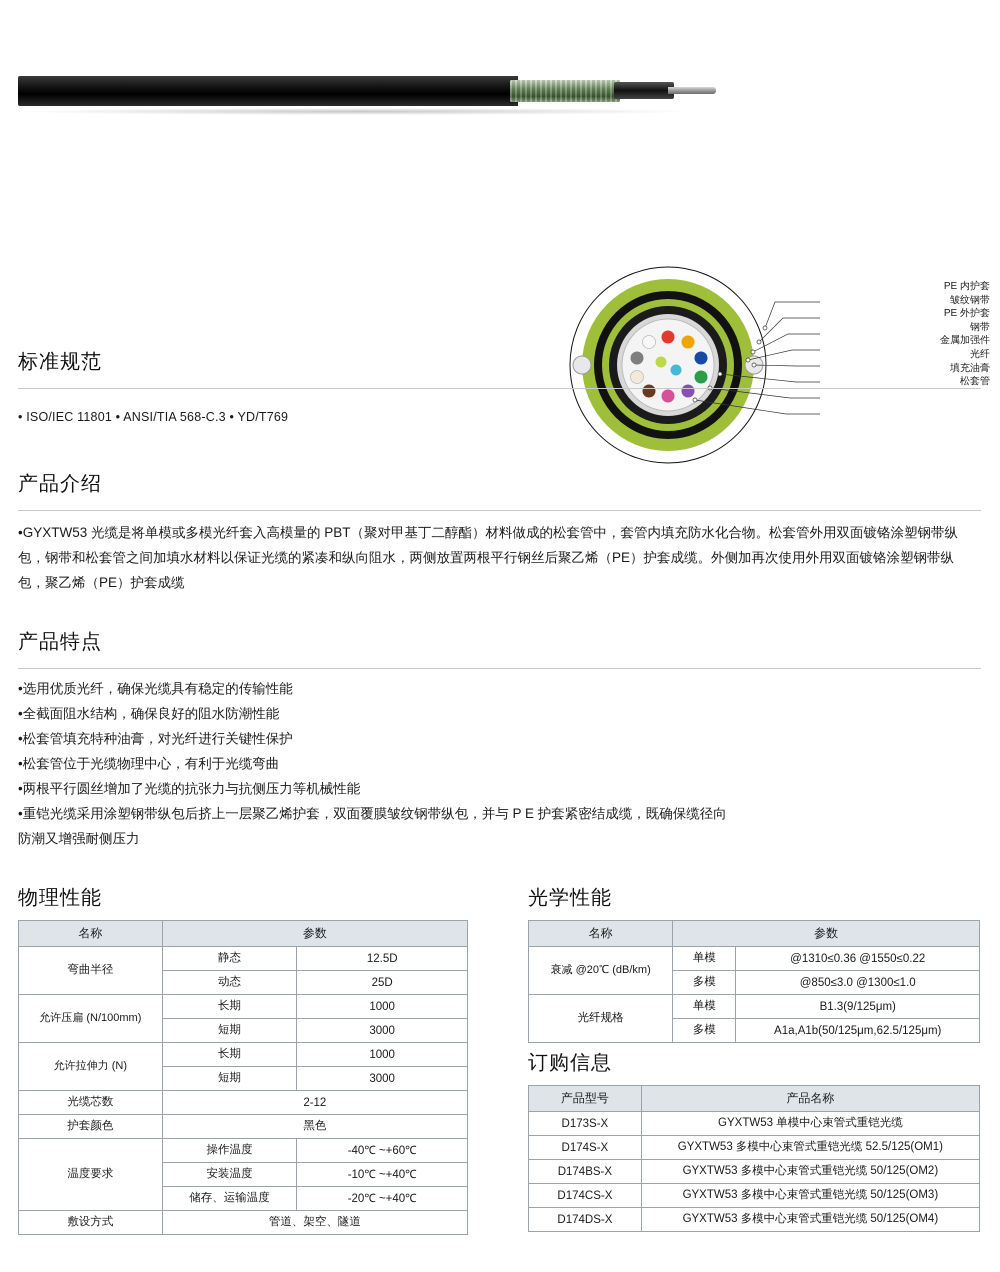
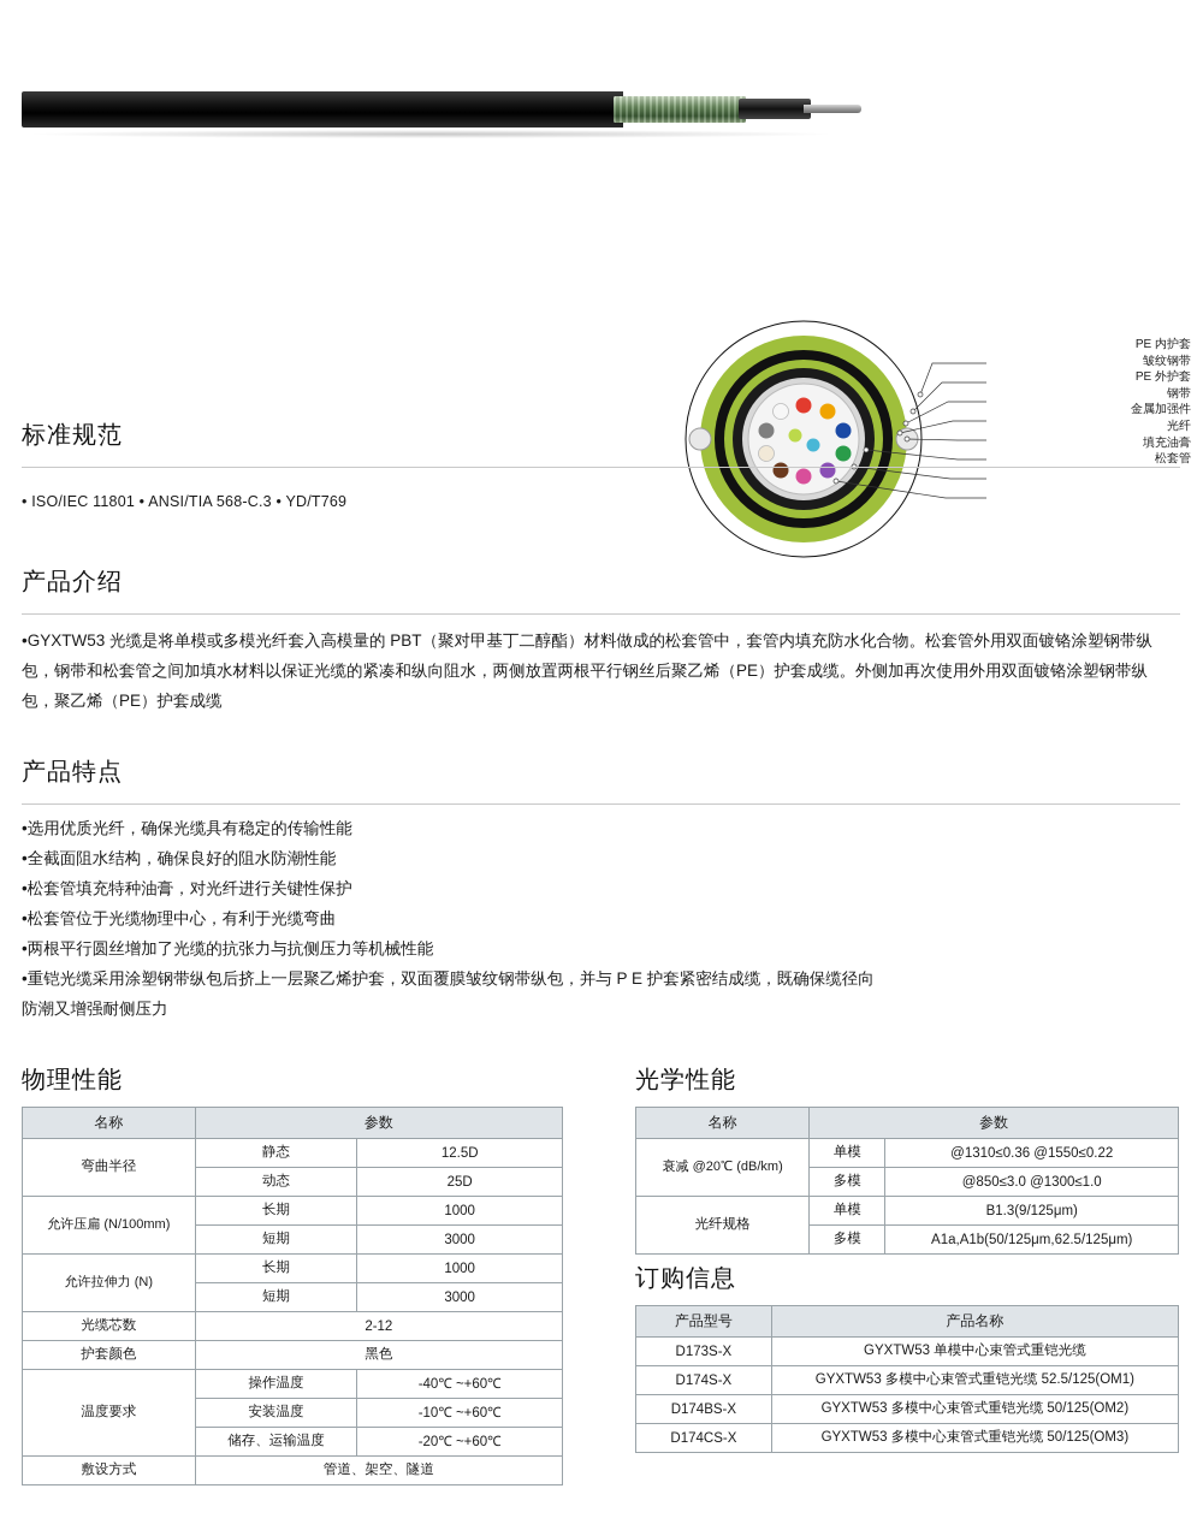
  PE 内护套
  皱纹钢带
  PE 外护套
  钢带
  金属加强件
  光纤
  填充油膏
  松套管
  标准规范
  • ISO/IEC 11801 • ANSI/TIA 568-C.3 • YD/T769
  产品介绍
  •GYXTW53 光缆是将单模或多模光纤套入高模量的 PBT（聚对甲基丁二醇酯）材料做成的松套管中，套管内填充防水化合物。松套管外用双面镀铬涂塑钢带纵包，钢带和松套管之间加填水材料以保证光缆的紧凑和纵向阻水，两侧放置两根平行钢丝后聚乙烯（PE）护套成缆。外侧加再次使用外用双面镀铬涂塑钢带纵包，聚乙烯（PE）护套成缆
  产品特点
  •选用优质光纤，确保光缆具有稳定的传输性能
  •全截面阻水结构，确保良好的阻水防潮性能
  •松套管填充特种油膏，对光纤进行关键性保护
  •松套管位于光缆物理中心，有利于光缆弯曲
  •两根平行圆丝增加了光缆的抗张力与抗侧压力等机械性能
  •重铠光缆采用涂塑钢带纵包后挤上一层聚乙烯护套，双面覆膜皱纹钢带纵包，并与 P E 护套紧密结成缆，既确保缆径向
  防潮又增强耐侧压力
  物理性能
  名称	参数
  弯曲半径	静态	12.5D
  动态	25D
  允许压扁 (N/100mm)	长期	1000
  短期	3000
  允许拉伸力 (N)	长期	1000
  短期	3000
  光缆芯数	2-12
  护套颜色	黑色
  温度要求	操作温度	-40℃ ~+60℃
- 安装温度	-10℃ ~+40℃
+ 安装温度	-10℃ ~+60℃
- 储存、运输温度	-20℃ ~+40℃
+ 储存、运输温度	-20℃ ~+60℃
  敷设方式	管道、架空、隧道
  光学性能
  名称	参数
  衰减 @20℃ (dB/km)	单模	@1310≤0.36 @1550≤0.22
  多模	@850≤3.0 @1300≤1.0
  光纤规格	单模	B1.3(9/125μm)
  多模	A1a,A1b(50/125μm,62.5/125μm)
  订购信息
  产品型号	产品名称
  D173S-X	GYXTW53 单模中心束管式重铠光缆
  D174S-X	GYXTW53 多模中心束管式重铠光缆 52.5/125(OM1)
  D174BS-X	GYXTW53 多模中心束管式重铠光缆 50/125(OM2)
  D174CS-X	GYXTW53 多模中心束管式重铠光缆 50/125(OM3)
- D174DS-X	GYXTW53 多模中心束管式重铠光缆 50/125(OM4)
